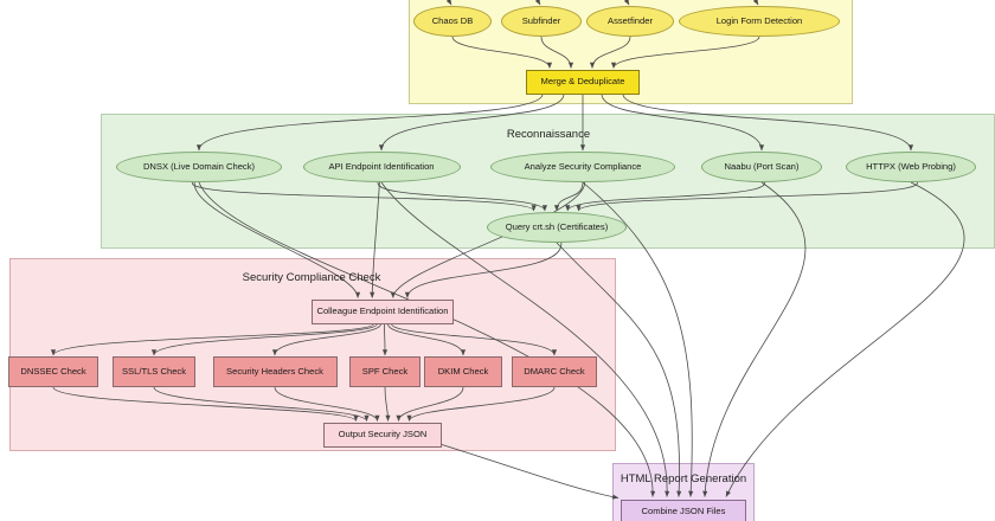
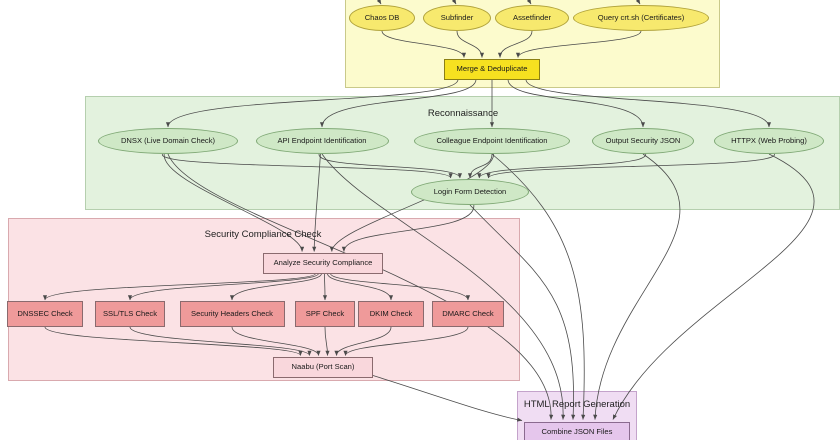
  Reconnaissance
  Security Compliance Check
  HTML Report Generation
  Chaos DB
  Subfinder
  Assetfinder
- Login Form Detection
+ Query crt.sh (Certificates)
  Merge & Deduplicate
  DNSX (Live Domain Check)
  API Endpoint Identification
- Analyze Security Compliance
+ Colleague Endpoint Identification
- Naabu (Port Scan)
+ Output Security JSON
  HTTPX (Web Probing)
- Query crt.sh (Certificates)
+ Login Form Detection
- Colleague Endpoint Identification
+ Analyze Security Compliance
  DNSSEC Check
  SSL/TLS Check
  Security Headers Check
  SPF Check
  DKIM Check
  DMARC Check
- Output Security JSON
+ Naabu (Port Scan)
  Combine JSON Files
